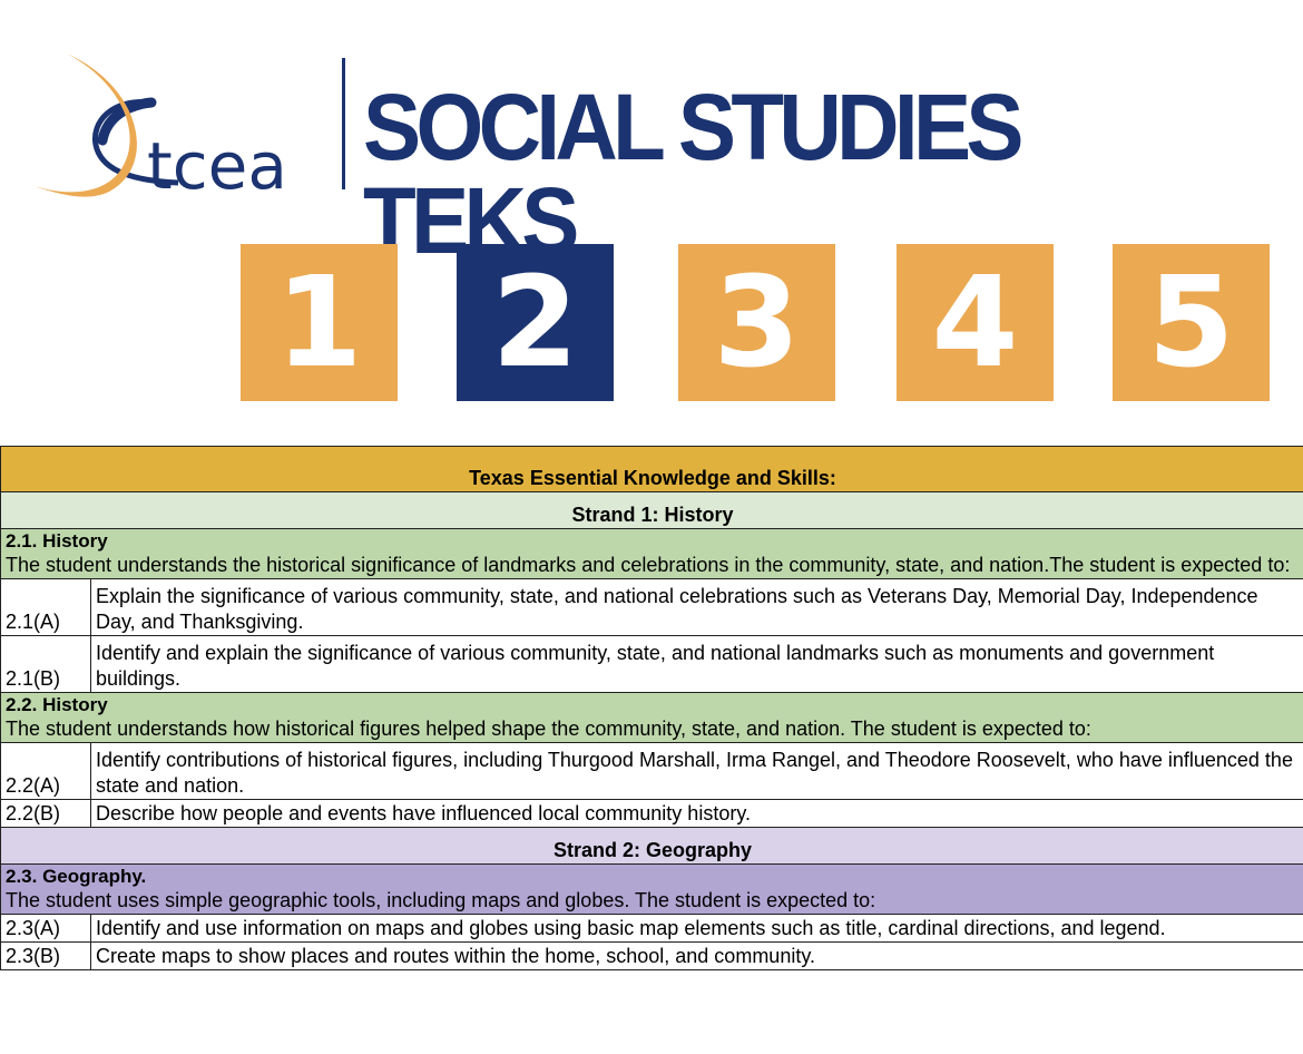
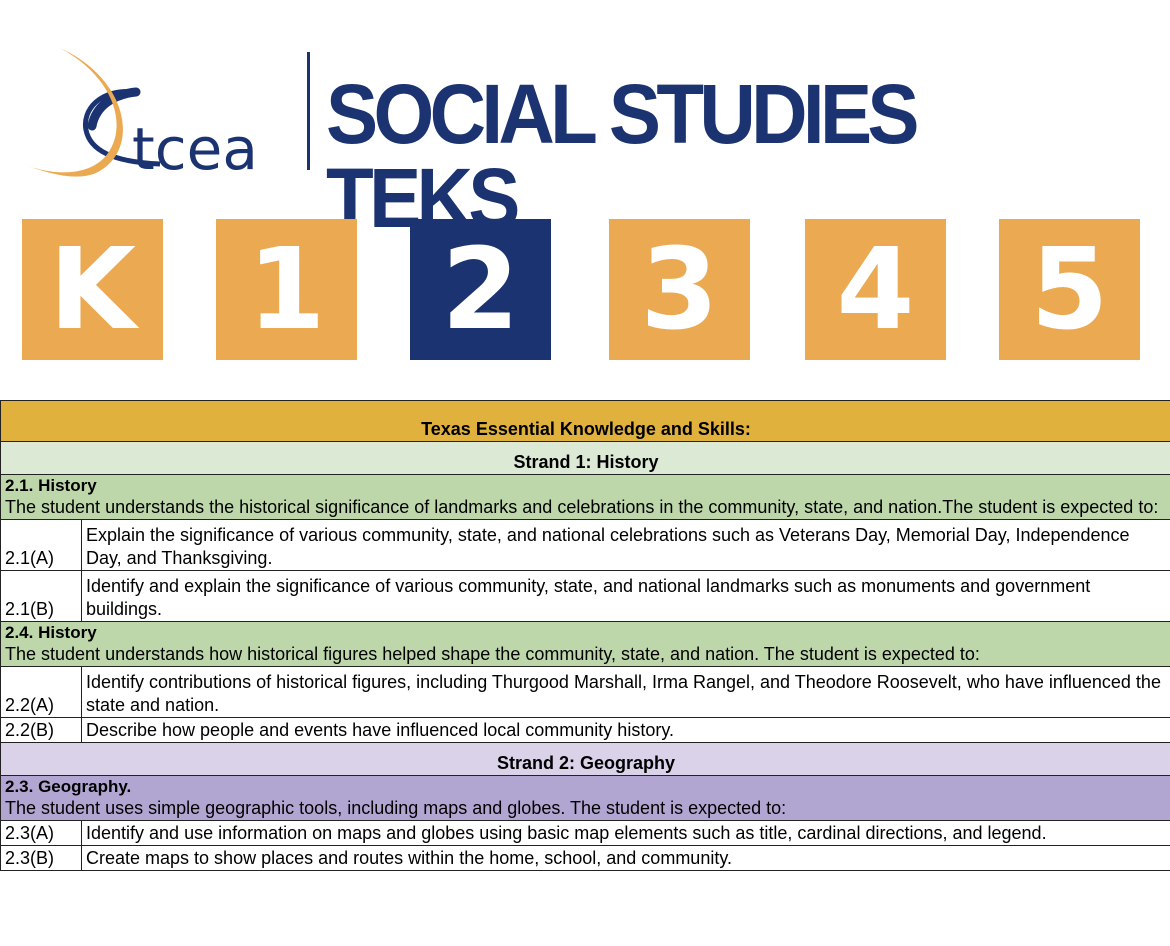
  tcea
  SOCIAL STUDIES TEKS
+ K
  1
  2
  3
  4
  5
  Texas Essential Knowledge and Skills:
  Strand 1: History
  2.1. History The student understands the historical significance of landmarks and celebrations in the community, state, and nation.The student is expected to:
  2.1(A)	Explain the significance of various community, state, and national celebrations such as Veterans Day, Memorial Day, Independence Day, and Thanksgiving.
  2.1(B)	Identify and explain the significance of various community, state, and national landmarks such as monuments and government buildings.
- 2.2. History The student understands how historical figures helped shape the community, state, and nation. The student is expected to:
+ 2.4. History The student understands how historical figures helped shape the community, state, and nation. The student is expected to:
  2.2(A)	Identify contributions of historical figures, including Thurgood Marshall, Irma Rangel, and Theodore Roosevelt, who have influenced the state and nation.
  2.2(B)	Describe how people and events have influenced local community history.
  Strand 2: Geography
  2.3. Geography. The student uses simple geographic tools, including maps and globes. The student is expected to:
  2.3(A)	Identify and use information on maps and globes using basic map elements such as title, cardinal directions, and legend.
  2.3(B)	Create maps to show places and routes within the home, school, and community.
